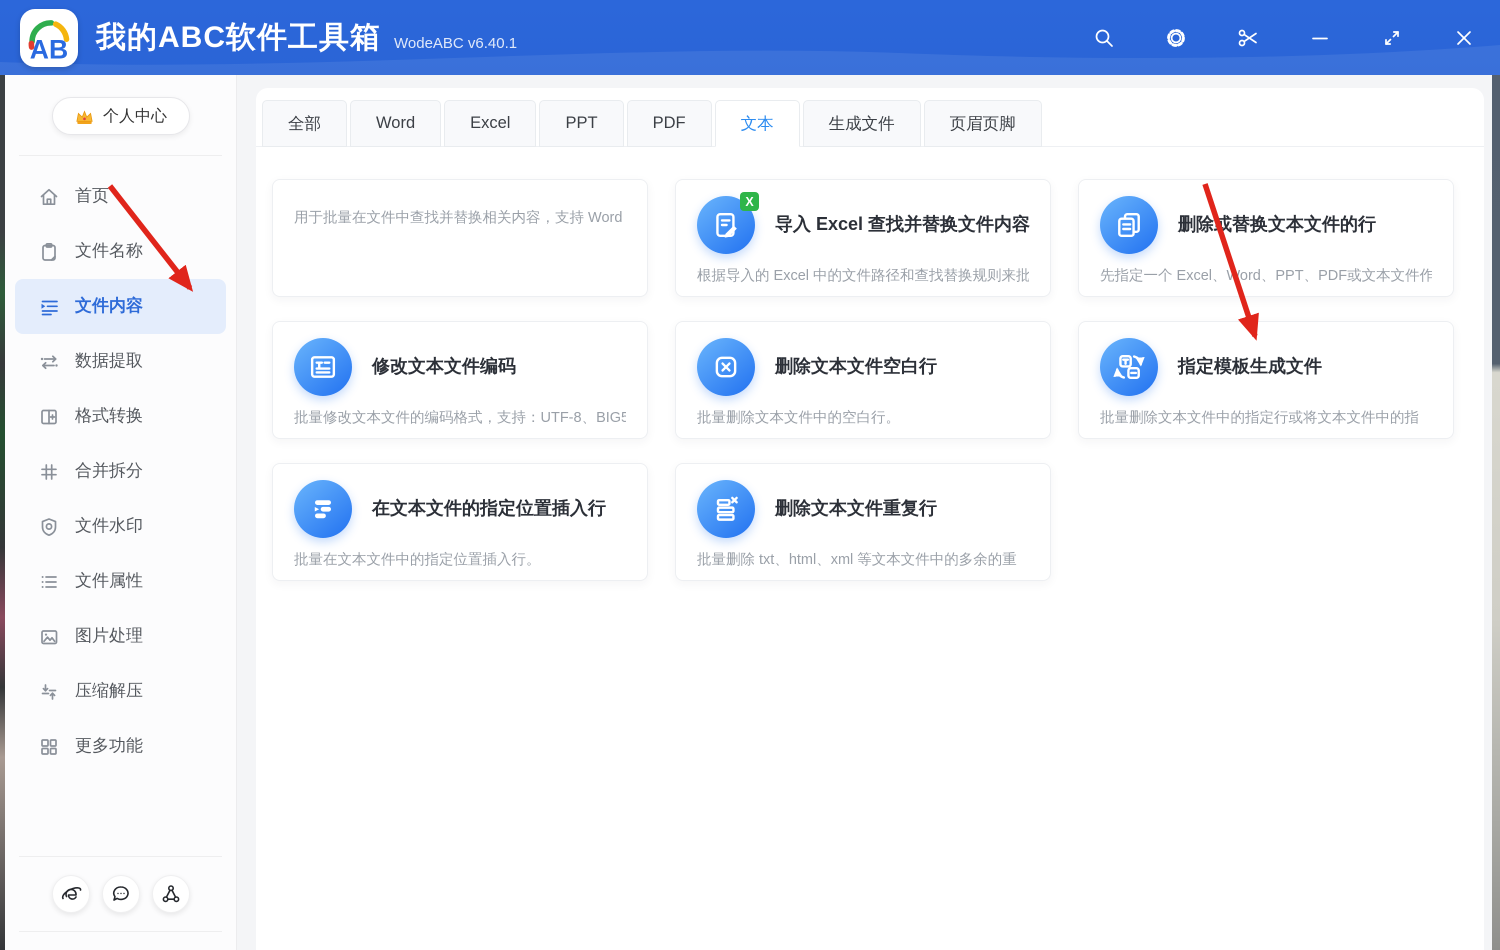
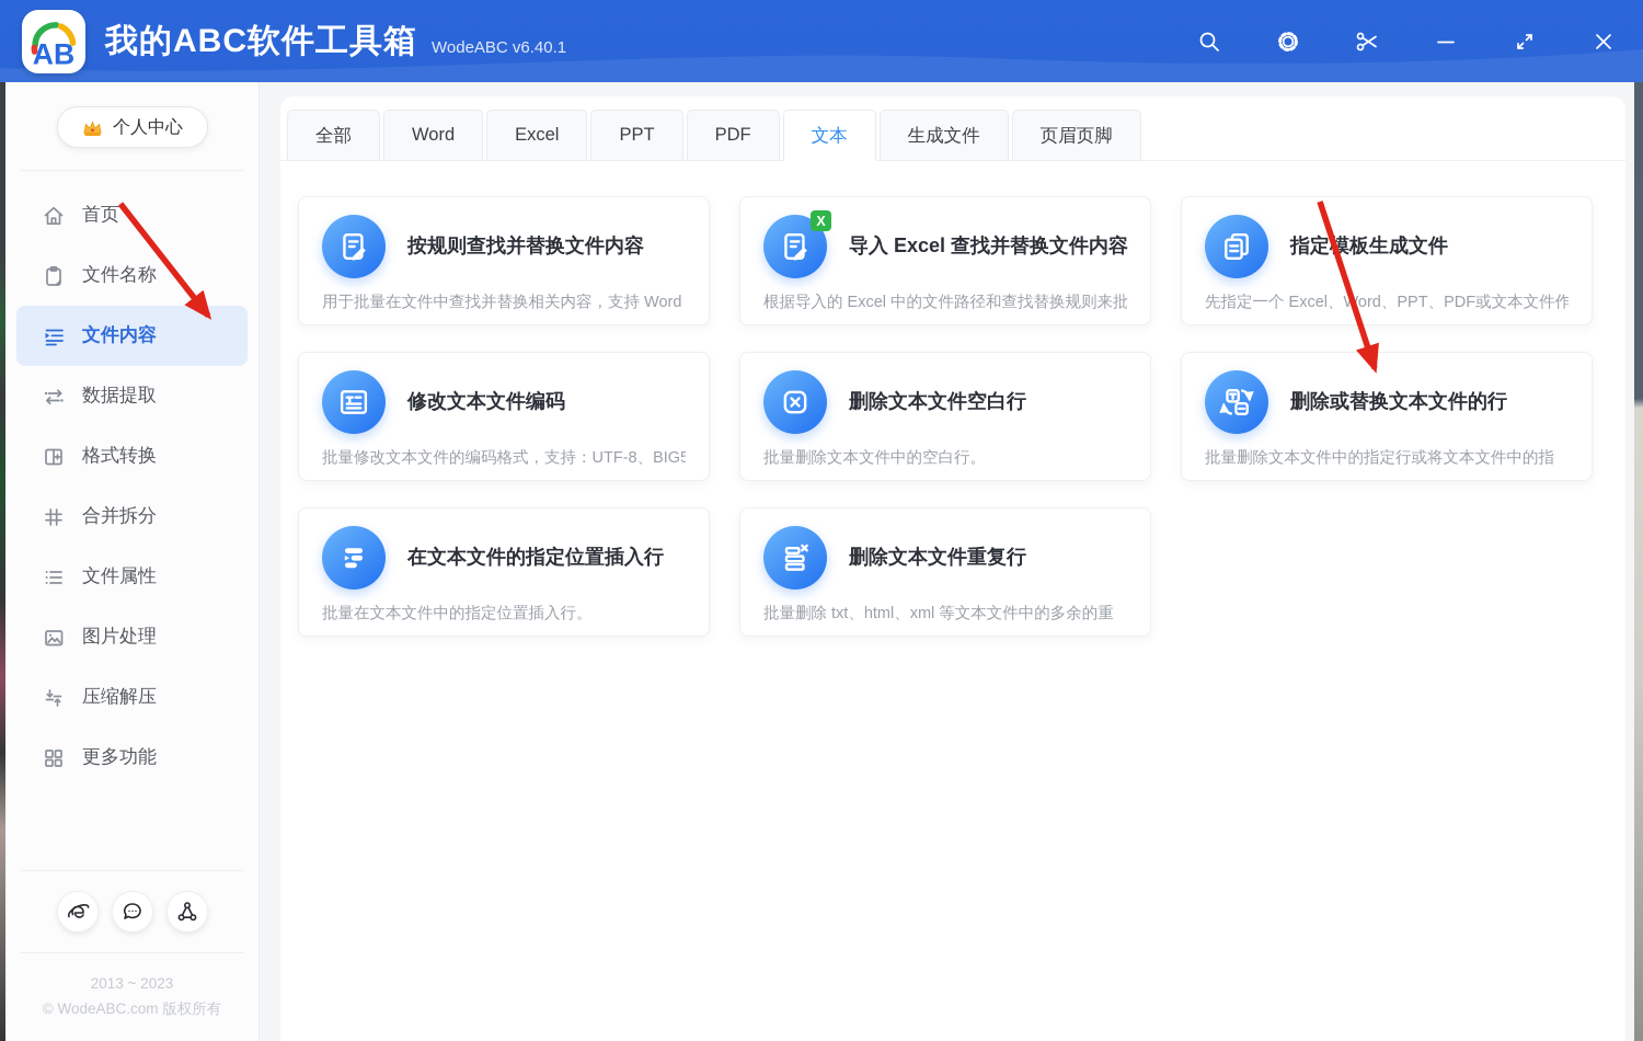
  AB
  我的ABC软件工具箱
  WodeABC v6.40.1
  个人中心
  首页
  文件名称
  文件内容
  数据提取
  格式转换
  合并拆分
- 文件水印
  文件属性
  图片处理
  压缩解压
  更多功能
+ 2013 ~ 2023
+ © WodeABC.com 版权所有
  全部
  Word
  Excel
  PPT
  PDF
  文本
  生成文件
  页眉页脚
+ 按规则查找并替换文件内容
  用于批量在文件中查找并替换相关内容，支持 Word
  X
  导入 Excel 查找并替换文件内容
  根据导入的 Excel 中的文件路径和查找替换规则来批
- 删除或替换文本文件的行
+ 指定模板生成文件
  先指定一个 Excel、ord、PPT、PDF或文本文件作
  修改文本文件编码
  批量修改文本文件的编码格式，支持：UTF-8、BIG5
  删除文本文件空白行
  批量删除文本文件中的空白行。
- 指定模板生成文件
+ 删除或替换文本文件的行
  批量删除文本文件中的指定行或将文本文件中的指
  在文本文件的指定位置插入行
  批量在文本文件中的指定位置插入行。
  删除文本文件重复行
  批量删除 txt、html、xml 等文本文件中的多余的重
